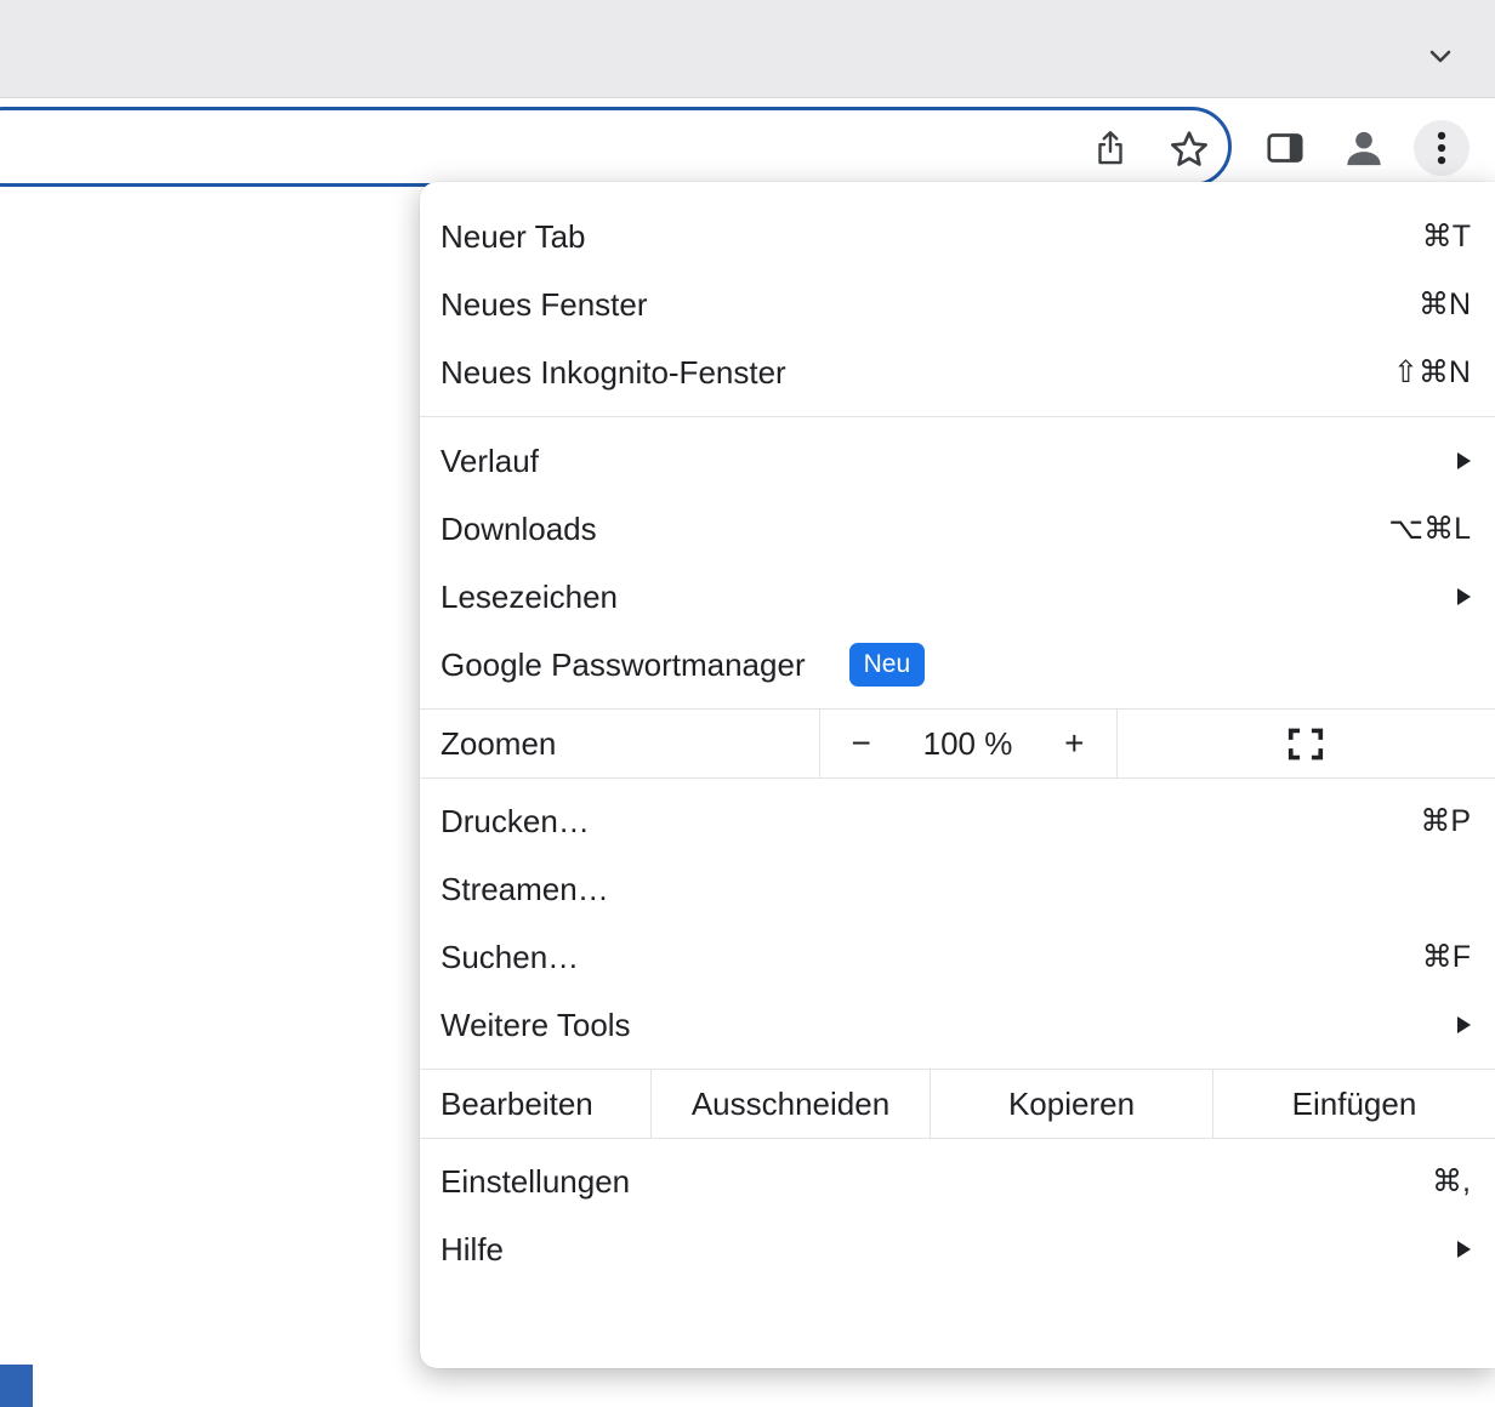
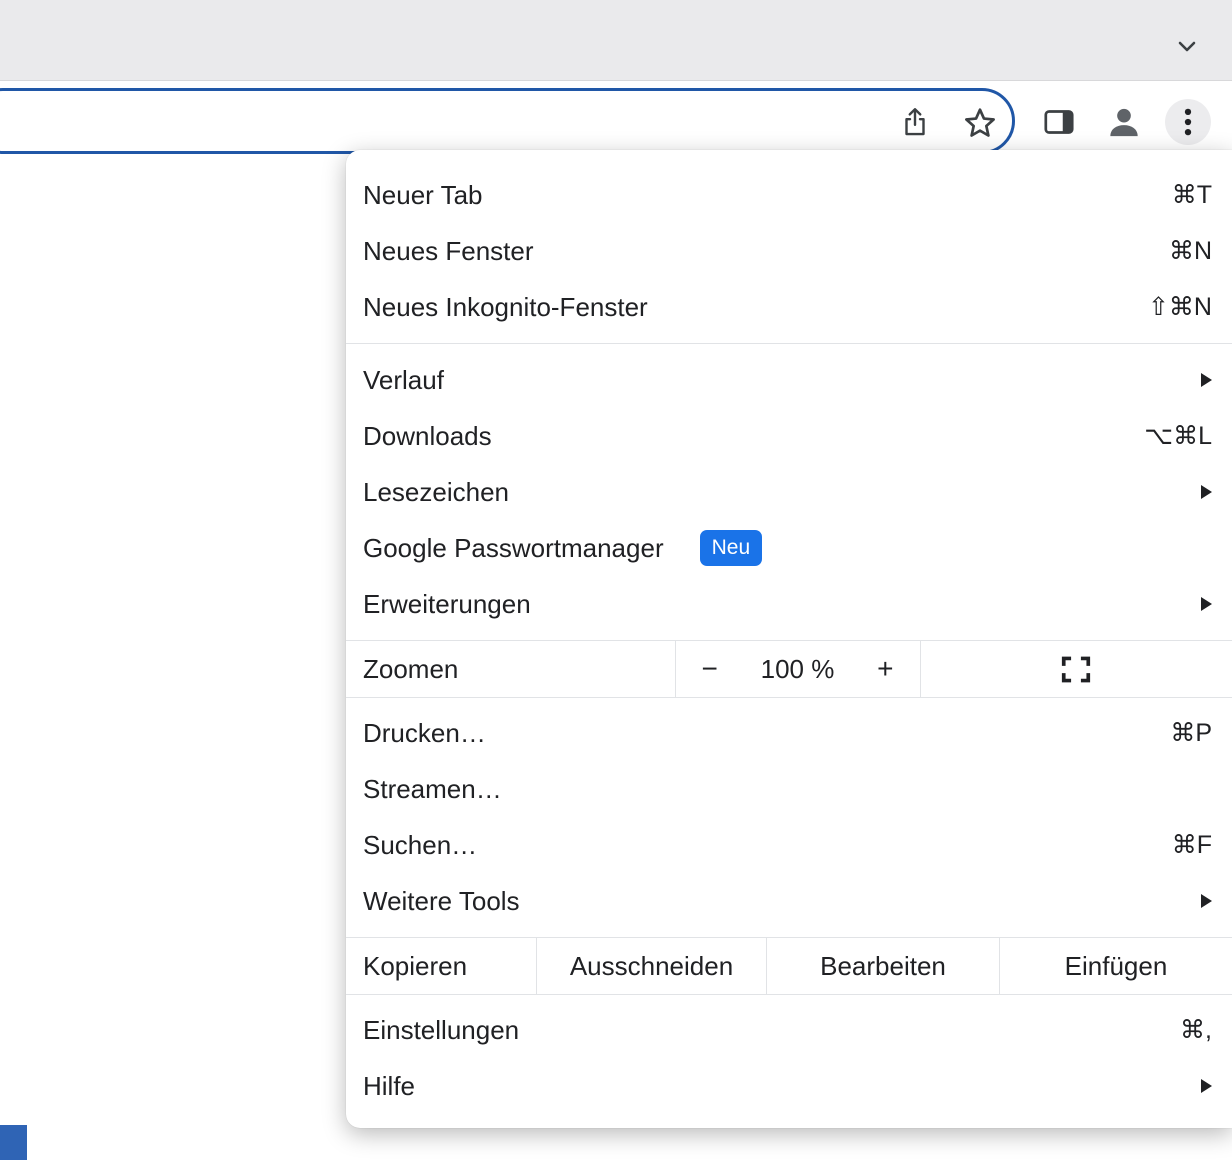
  Neuer Tab
  ⌘T
  Neues Fenster
  ⌘N
  Neues Inkognito-Fenster
  ⇧⌘N
  Verlauf
  Downloads
  ⌥⌘L
  Lesezeichen
  Google Passwortmanager
  Neu
+ Erweiterungen
  Zoomen
  −
  100 %
  +
  Drucken…
  ⌘P
  Streamen…
  Suchen…
  ⌘F
  Weitere Tools
- Bearbeiten
+ Kopieren
  Ausschneiden
- Kopieren
+ Bearbeiten
  Einfügen
  Einstellungen
  ⌘,
  Hilfe
